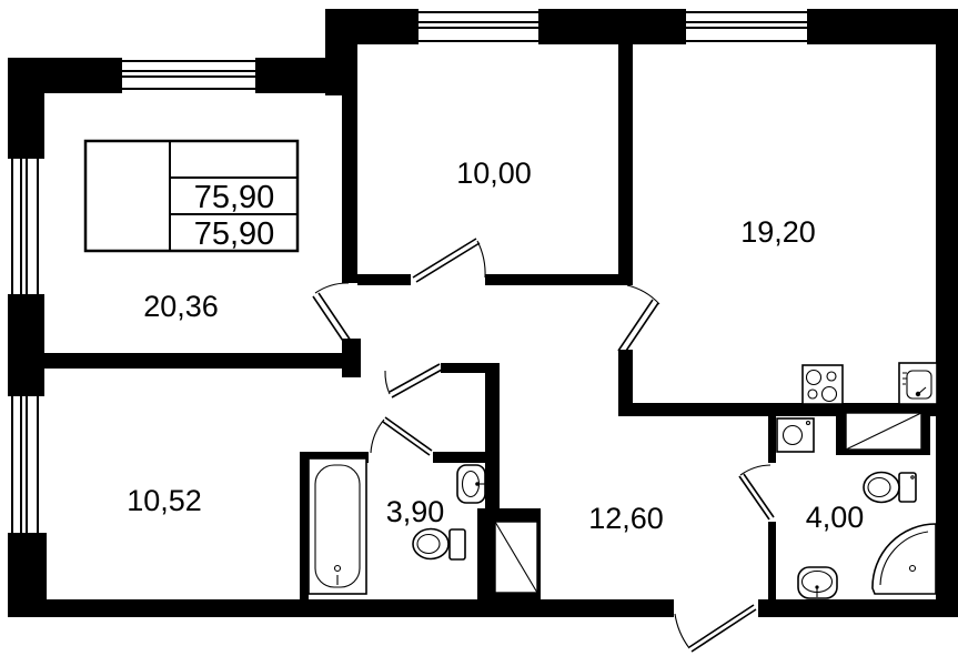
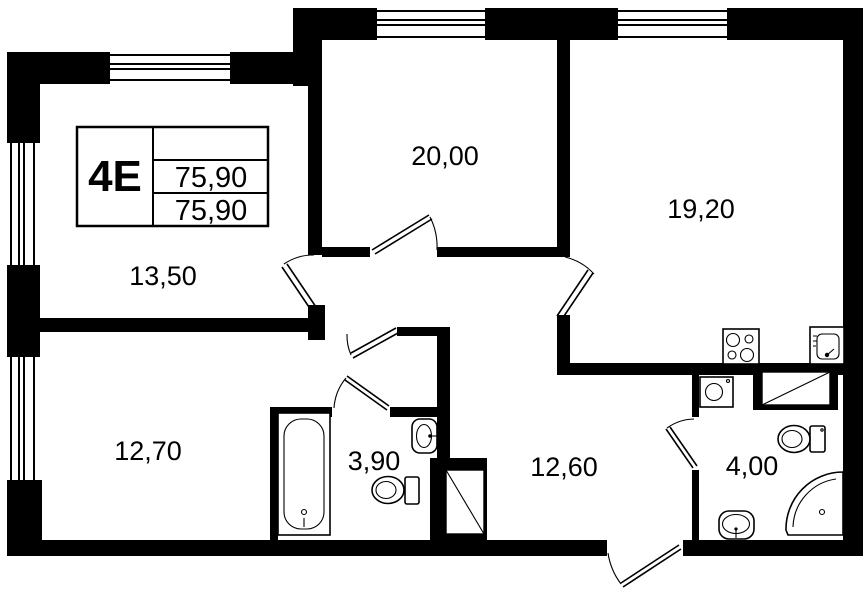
+ 4E
  75,90
  75,90
- 20,36
+ 13,50
- 10,00
+ 20,00
  19,20
- 10,52
+ 12,70
  3,90
  12,60
  4,00
